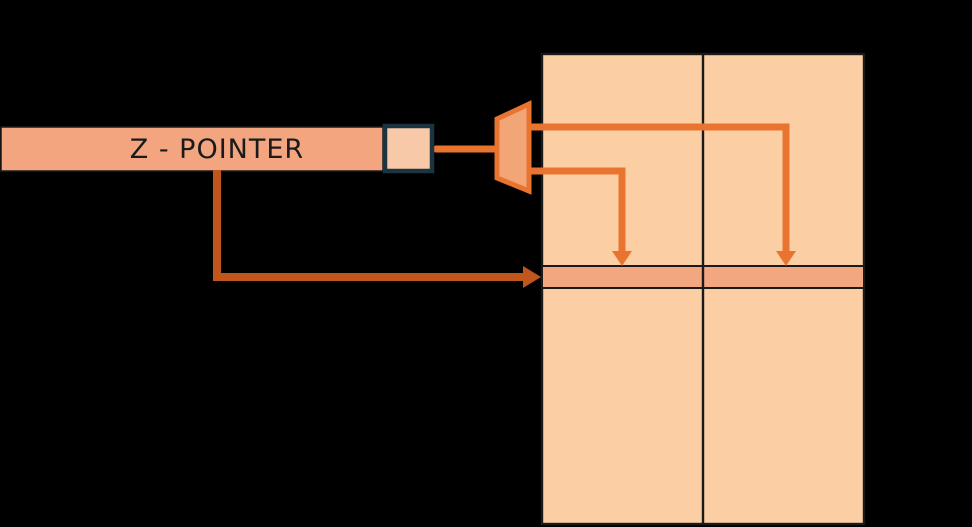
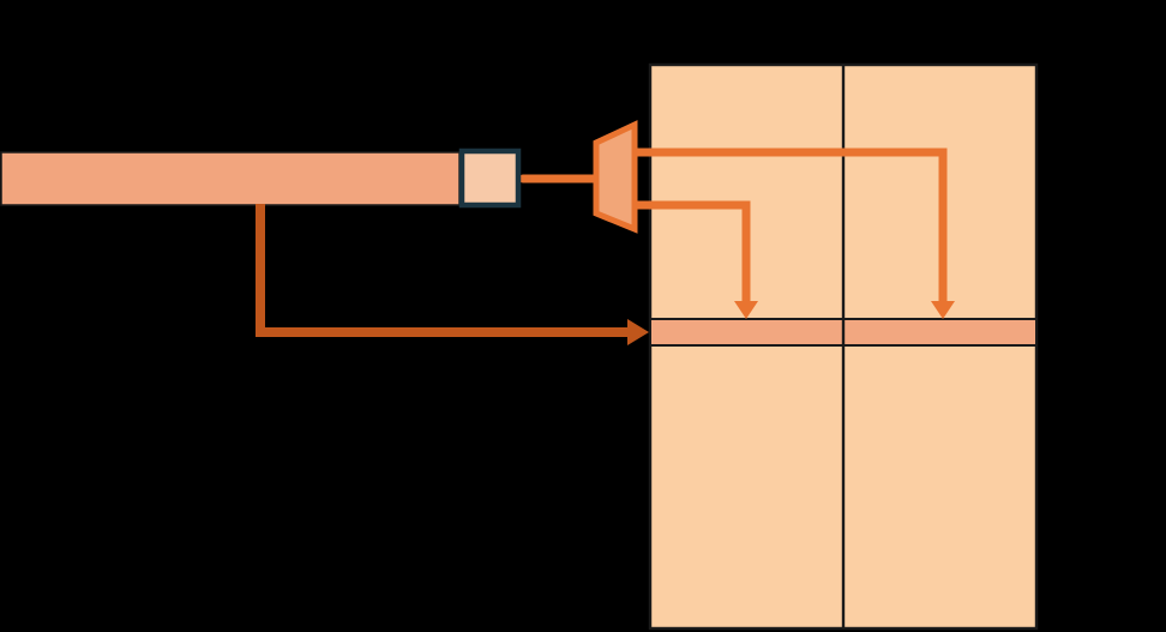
- Z - POINTER
